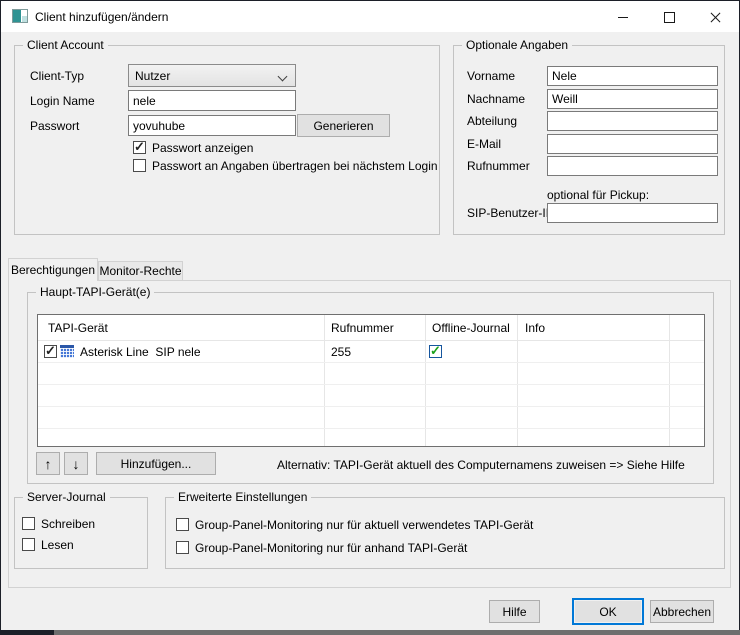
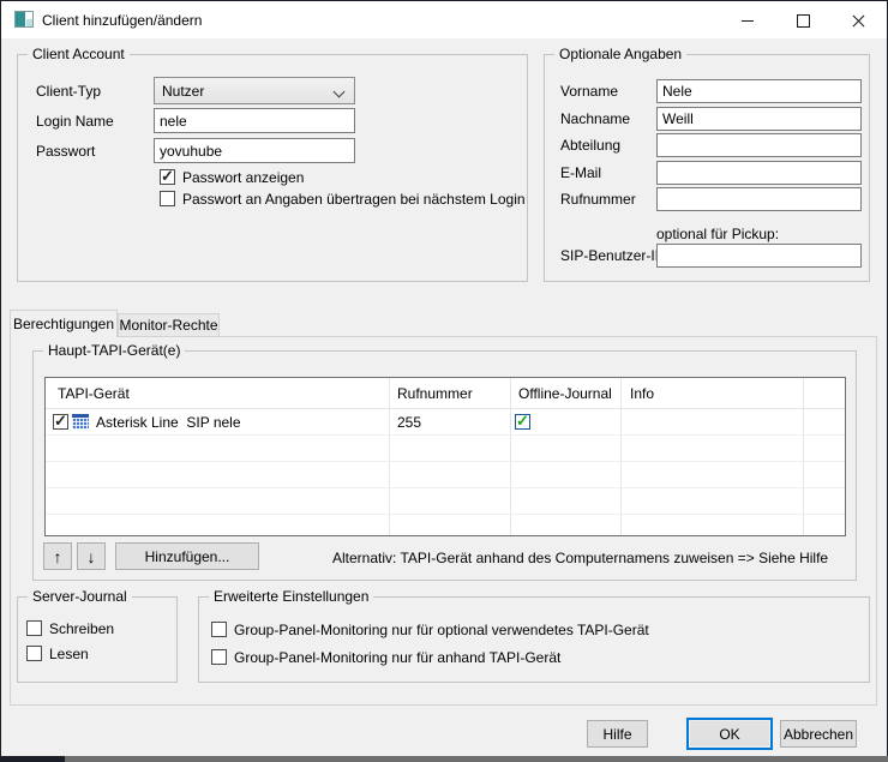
  Client hinzufügen/ändern
  Client Account
  Client-Typ
  Nutzer
  Login Name
  nele
  Passwort
  yovuhube
- Generieren
  Passwort anzeigen
  Passwort an Angaben übertragen bei nächstem Login
  Optionale Angaben
  Vorname
  Nele
  Nachname
  Weill
  Abteilung
  E-Mail
  Rufnummer
  optional für Pickup:
  SIP-Benutzer-I
  Berechtigungen
  Monitor-Rechte
  Haupt-TAPI-Gerät(e)
  TAPI-Gerät
  Rufnummer
  Offline-Journal
  Info
  Asterisk Line SIP nele
  255
  ↑
  ↓
  Hinzufügen...
- Alternativ: TAPI-Gerät aktuell des Computernamens zuweisen => Siehe Hilfe
+ Alternativ: TAPI-Gerät anhand des Computernamens zuweisen => Siehe Hilfe
  Server-Journal
  Schreiben
  Lesen
  Erweiterte Einstellungen
- Group-Panel-Monitoring nur für aktuell verwendetes TAPI-Gerät
+ Group-Panel-Monitoring nur für optional verwendetes TAPI-Gerät
  Group-Panel-Monitoring nur für anhand TAPI-Gerät
  Hilfe
  OK
  Abbrechen
